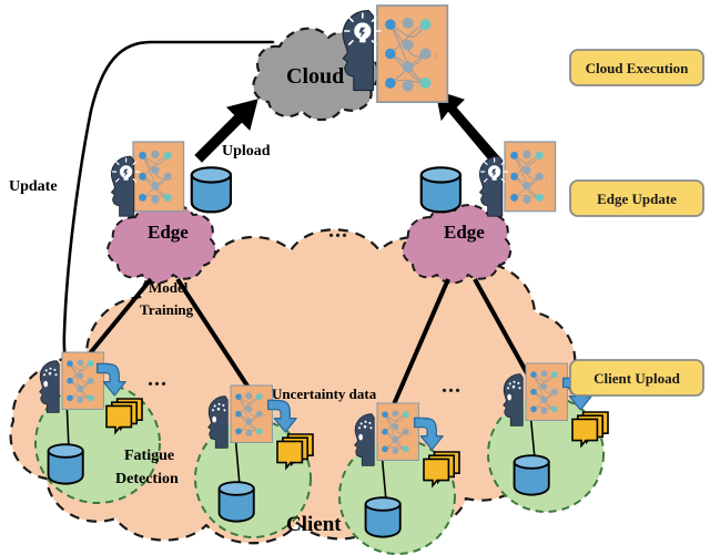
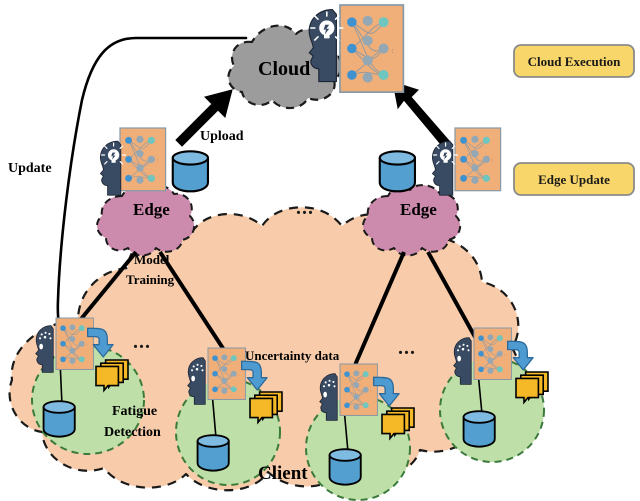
  Cloud
  Edge
  Edge
  Upload
  Update
  Model
  Training
  Uncertainty data
  Fatigue
  Detection
  Client
  ...
  ...
  ...
  Cloud Execution
  Edge Update
- Client Upload
